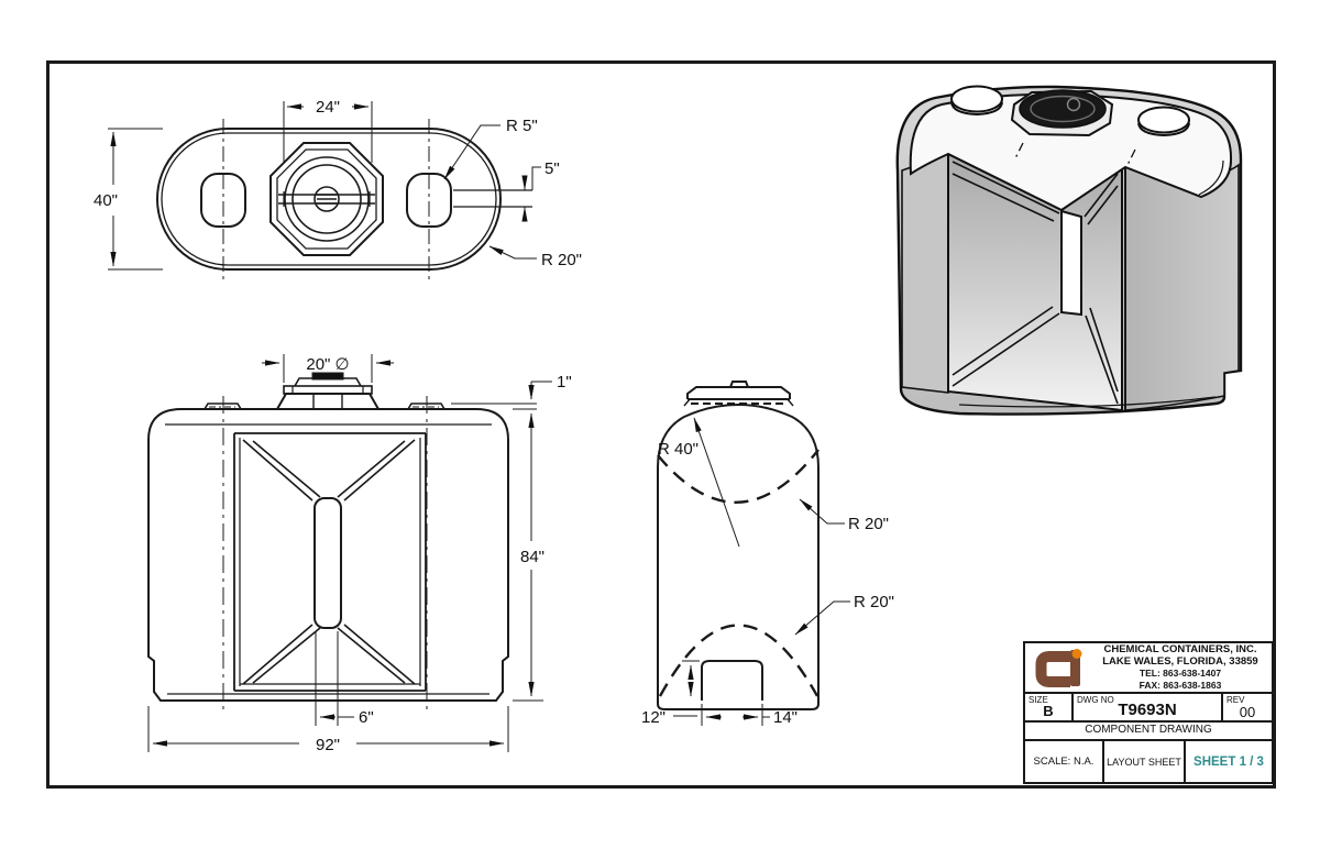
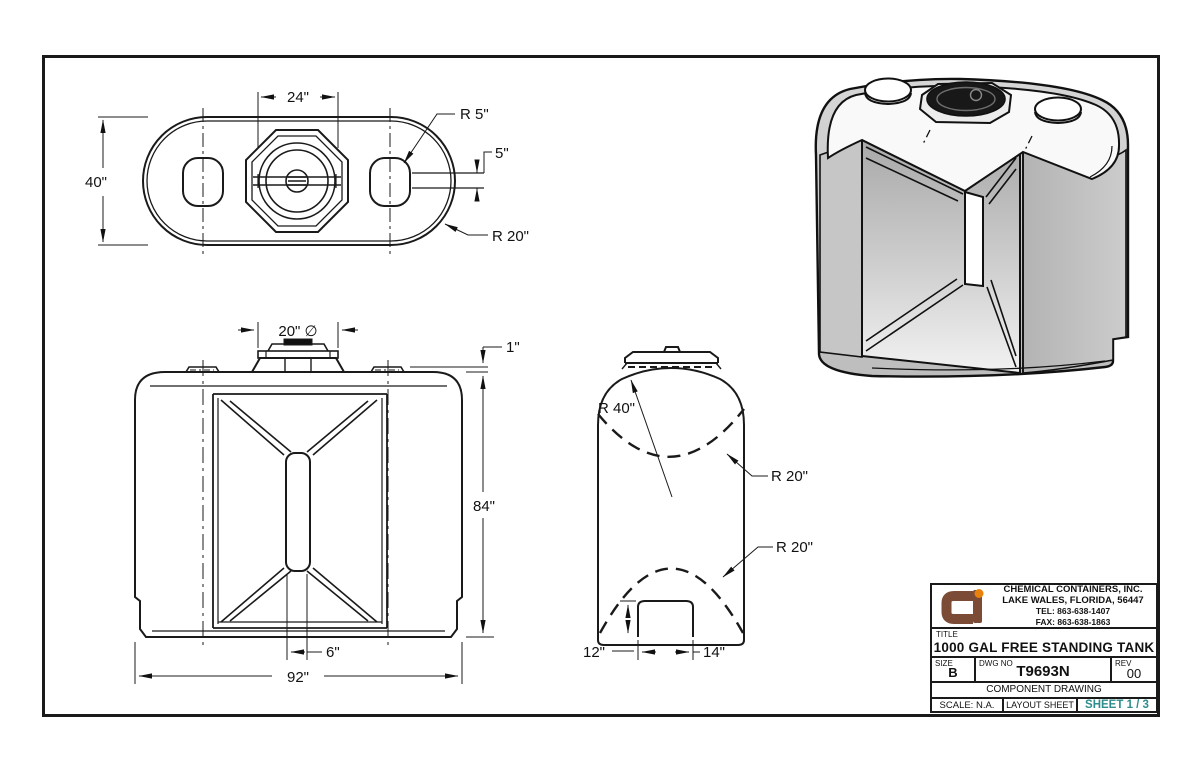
  24"
  40"
  R 5"
  5"
  R 20"
  20" ∅
  1"
  84"
  6"
  92"
  R 40"
  R 20"
  R 20"
  12"
  14"
  CHEMICAL CONTAINERS, INC.
- LAKE WALES, FLORIDA, 33859
+ LAKE WALES, FLORIDA, 56447
  TEL: 863-638-1407
  FAX: 863-638-1863
+ TITLE
+ 1000 GAL FREE STANDING TANK
  SIZE
  B
  DWG NO
  T9693N
  REV
  00
  COMPONENT DRAWING
  SCALE: N.A.
  LAYOUT SHEET
  SHEET 1 / 3
